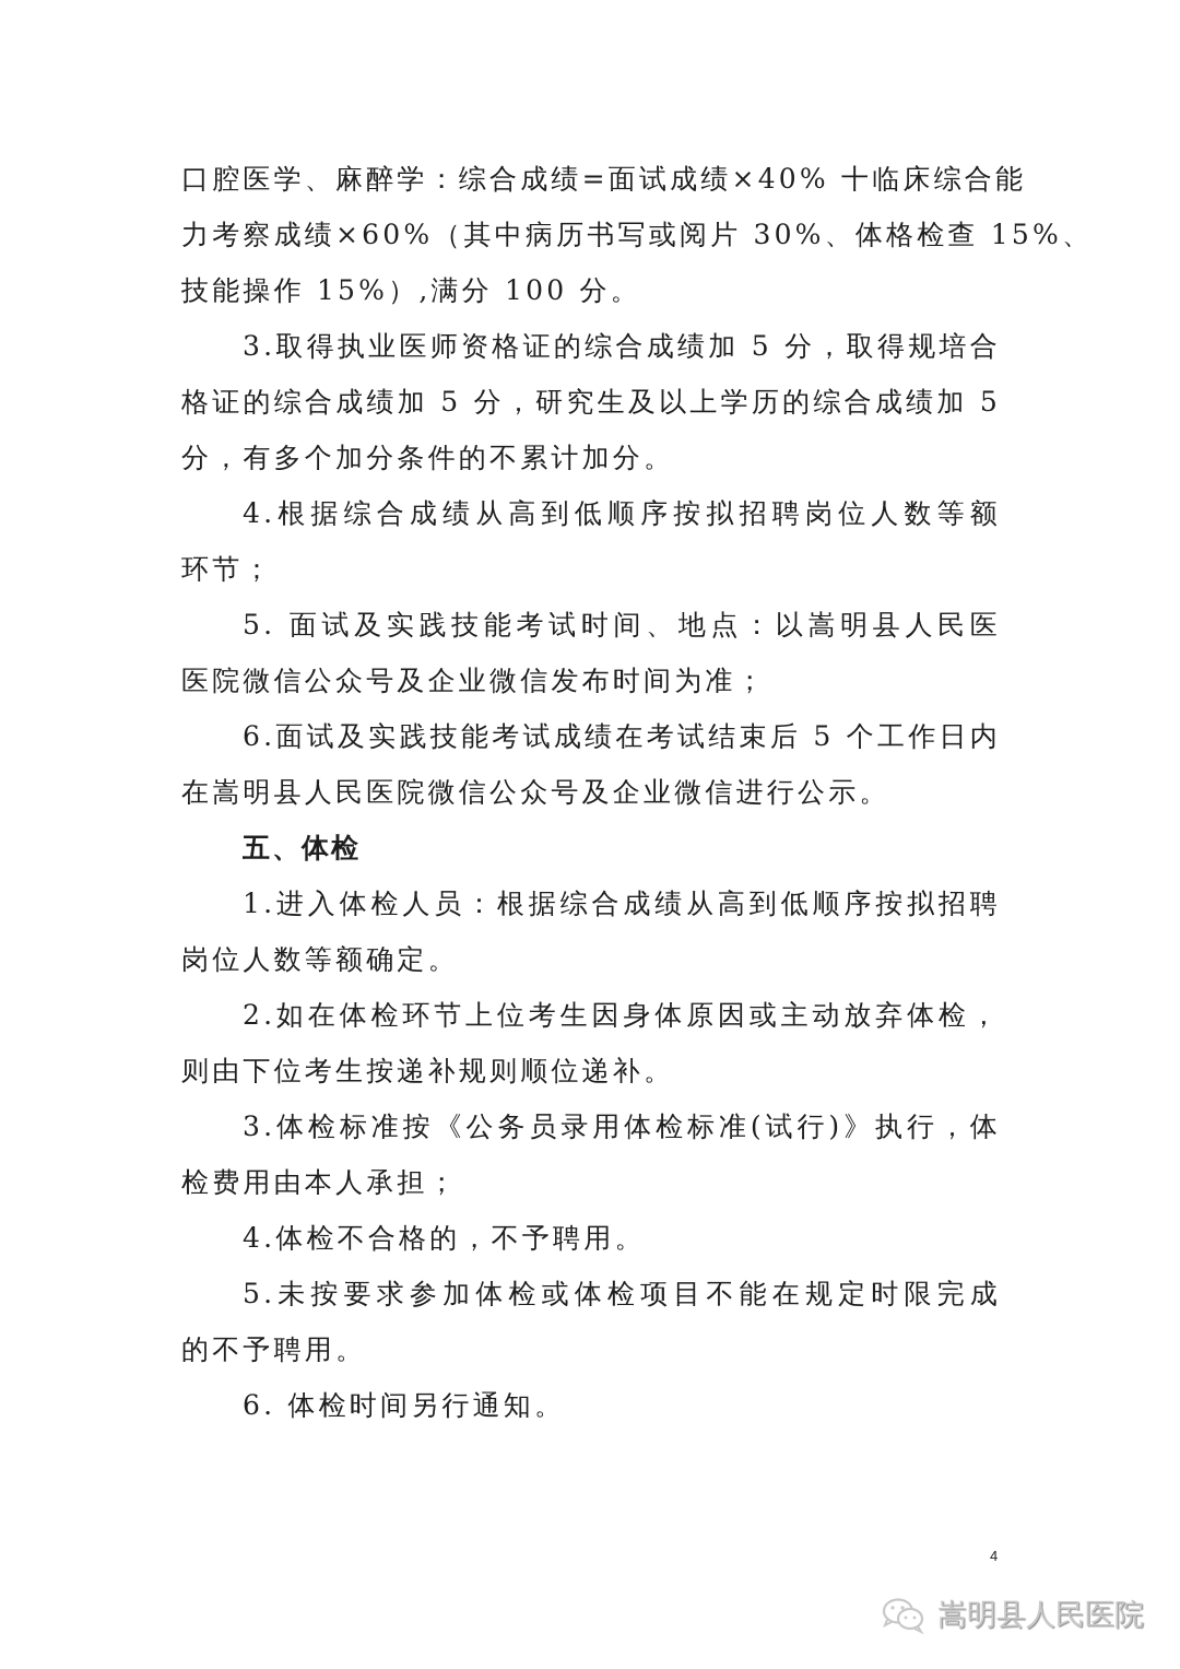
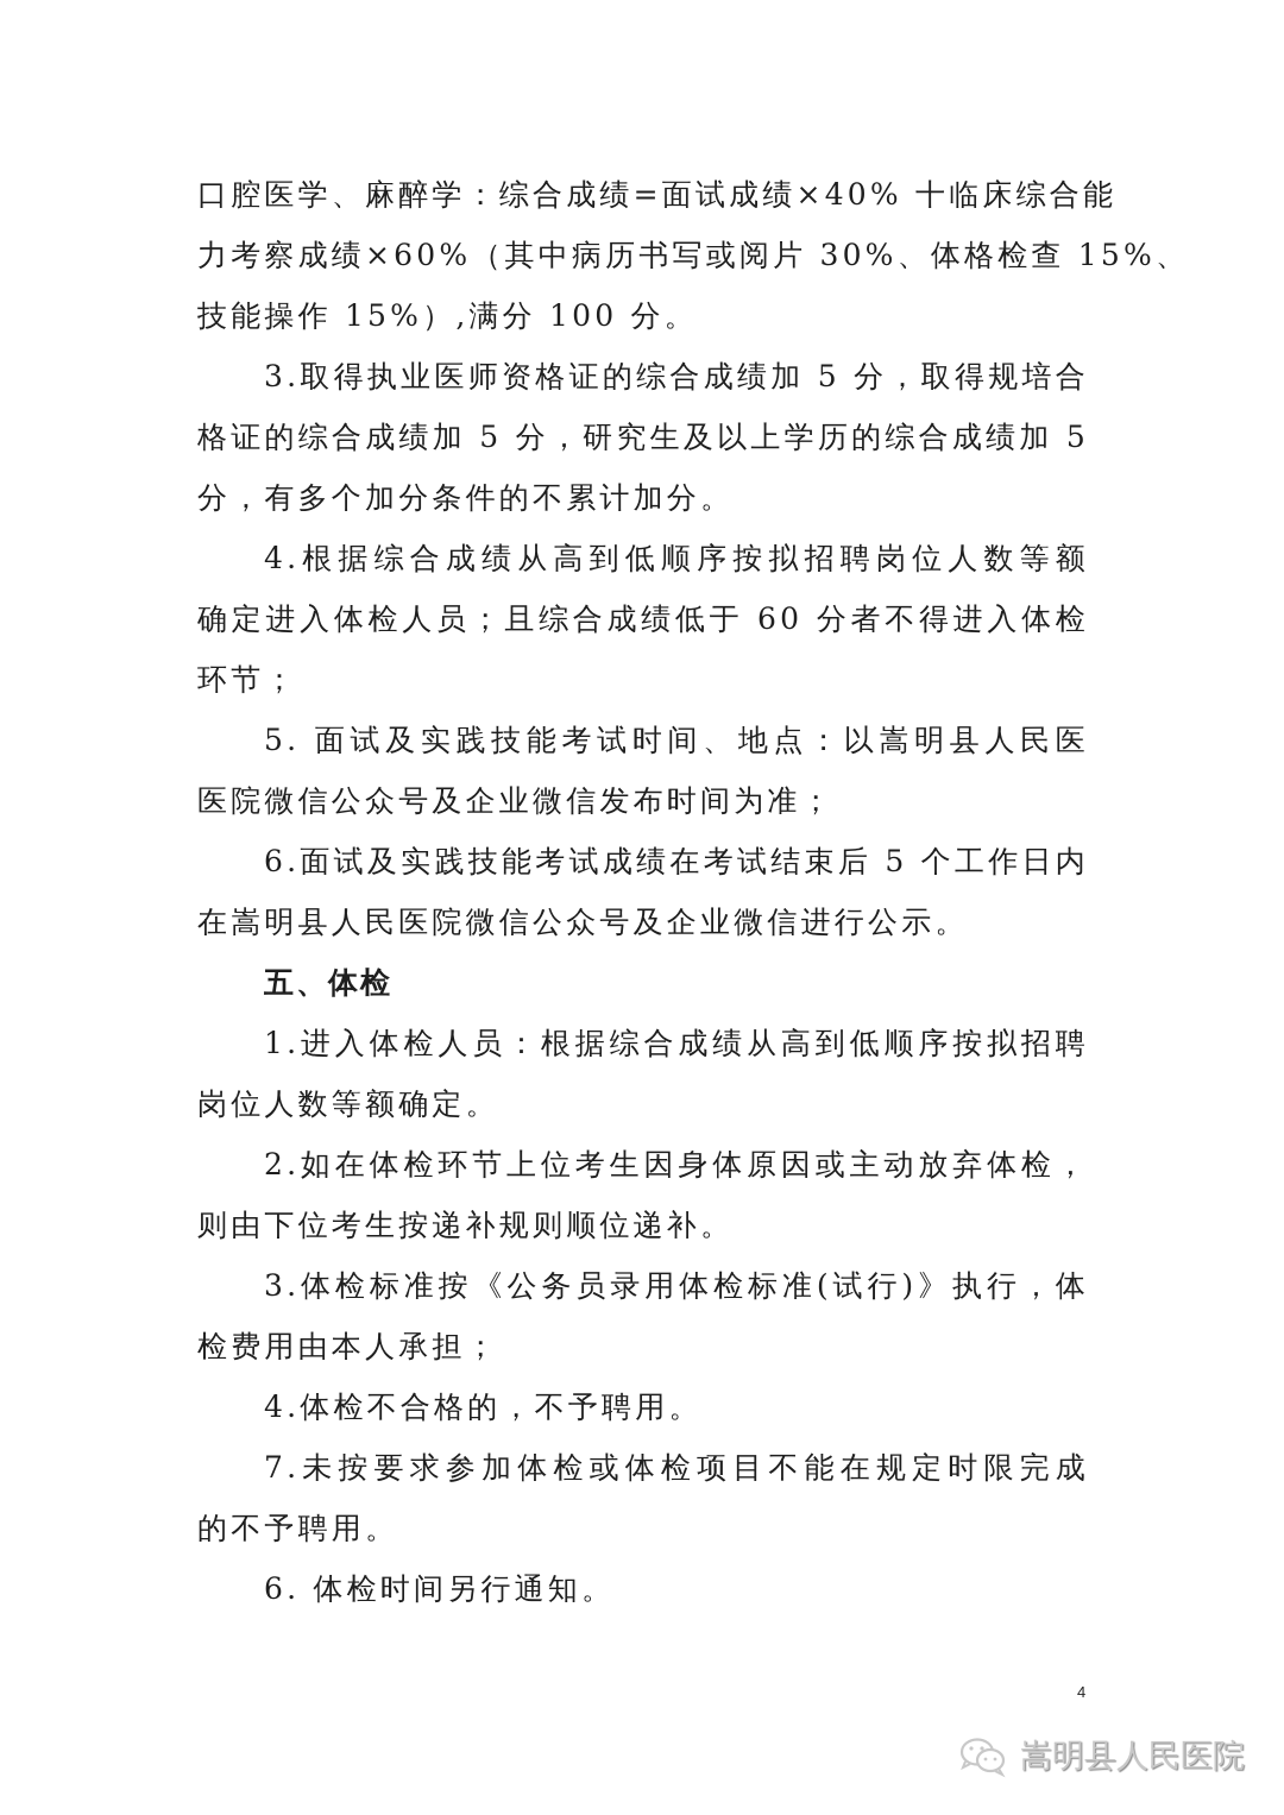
  口腔医学、麻醉学：综合成绩=面试成绩×40% 十临床综合能
  力考察成绩×60%（其中病历书写或阅片 30%、体格检查 15%、
  技能操作 15%）,满分 100 分。
  3.取得执业医师资格证的综合成绩加 5 分，取得规培合
  格证的综合成绩加 5 分，研究生及以上学历的综合成绩加 5
  分，有多个加分条件的不累计加分。
  4.根据综合成绩从高到低顺序按拟招聘岗位人数等额
+ 确定进入体检人员；且综合成绩低于 60 分者不得进入体检
  环节；
  5. 面试及实践技能考试时间、地点：以嵩明县人民医
  医院微信公众号及企业微信发布时间为准；
  6.面试及实践技能考试成绩在考试结束后 5 个工作日内
  在嵩明县人民医院微信公众号及企业微信进行公示。
  五、体检
  1.进入体检人员：根据综合成绩从高到低顺序按拟招聘
  岗位人数等额确定。
  2.如在体检环节上位考生因身体原因或主动放弃体检，
  则由下位考生按递补规则顺位递补。
  3.体检标准按《公务员录用体检标准(试行)》执行，体
  检费用由本人承担；
  4.体检不合格的，不予聘用。
- 5.未按要求参加体检或体检项目不能在规定时限完成
+ 7.未按要求参加体检或体检项目不能在规定时限完成
  的不予聘用。
  6. 体检时间另行通知。
  4
  嵩明县人民医院
